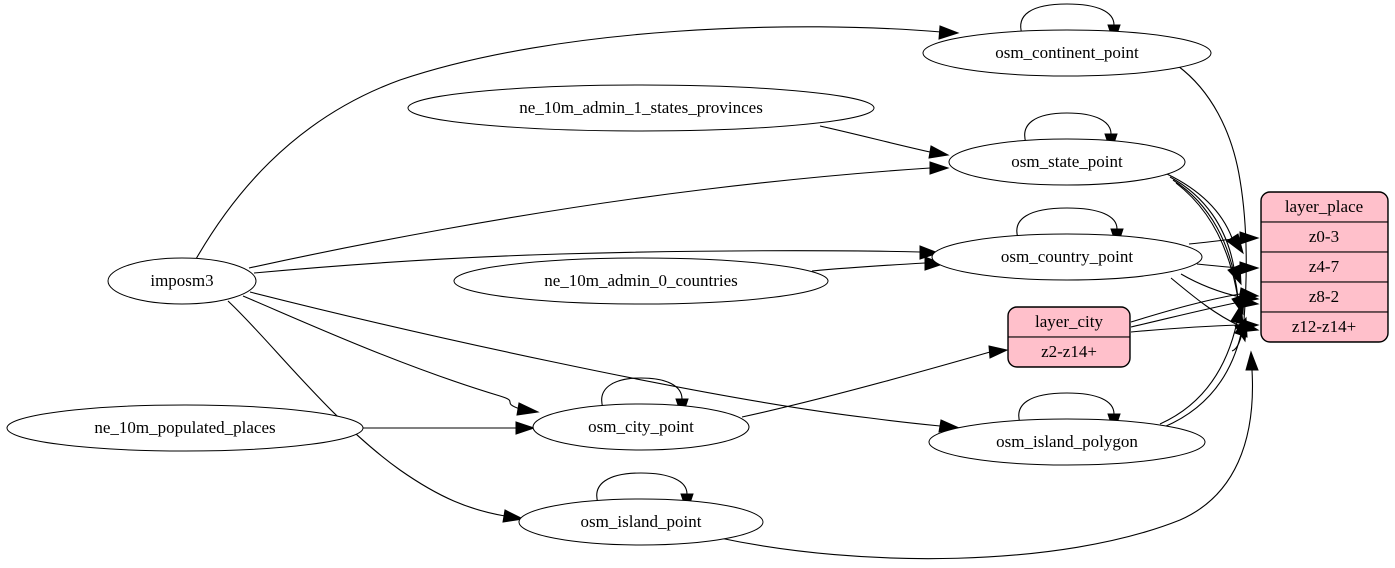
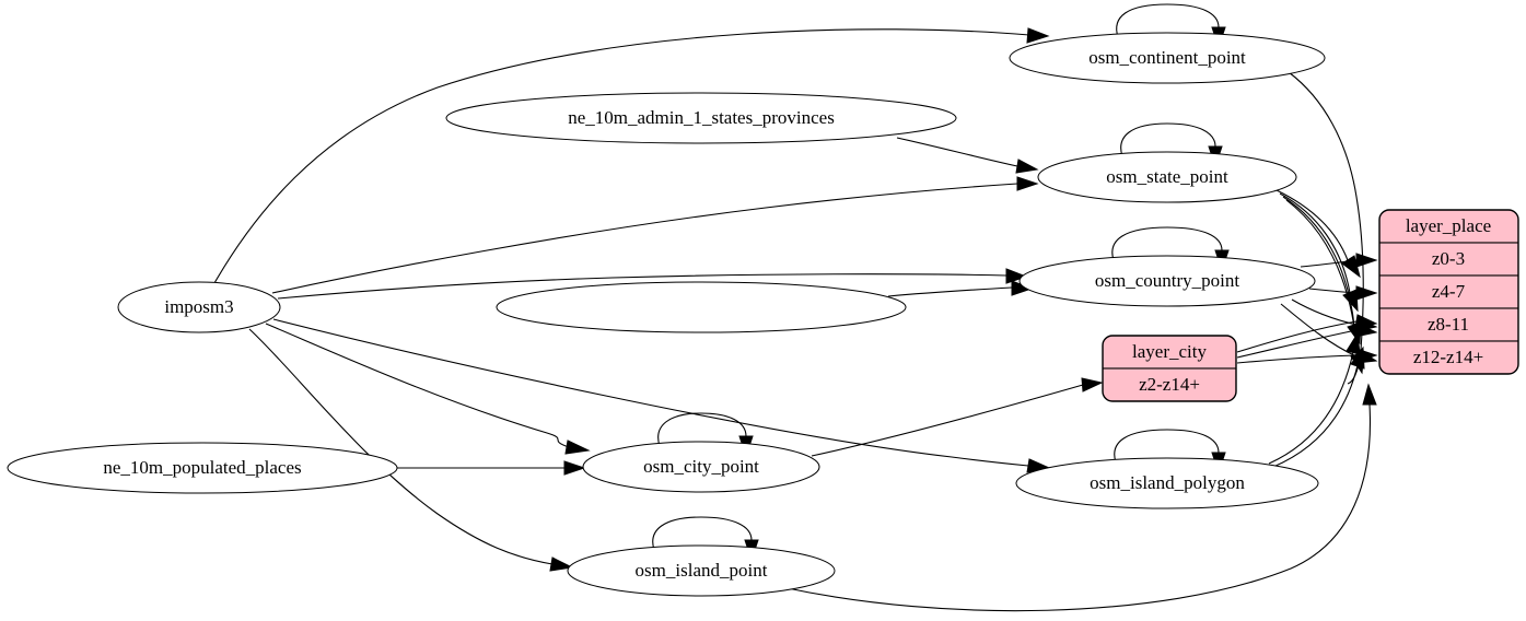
  imposm3
  ne_10m_admin_1_states_provinces
- ne_10m_admin_0_countries
  ne_10m_populated_places
  osm_continent_point
  osm_state_point
  osm_country_point
  osm_city_point
  osm_island_point
  osm_island_polygon
  layer_city
  z2-z14+
  layer_place
  z0-3
  z4-7
- z8-2
+ z8-11
  z12-z14+
